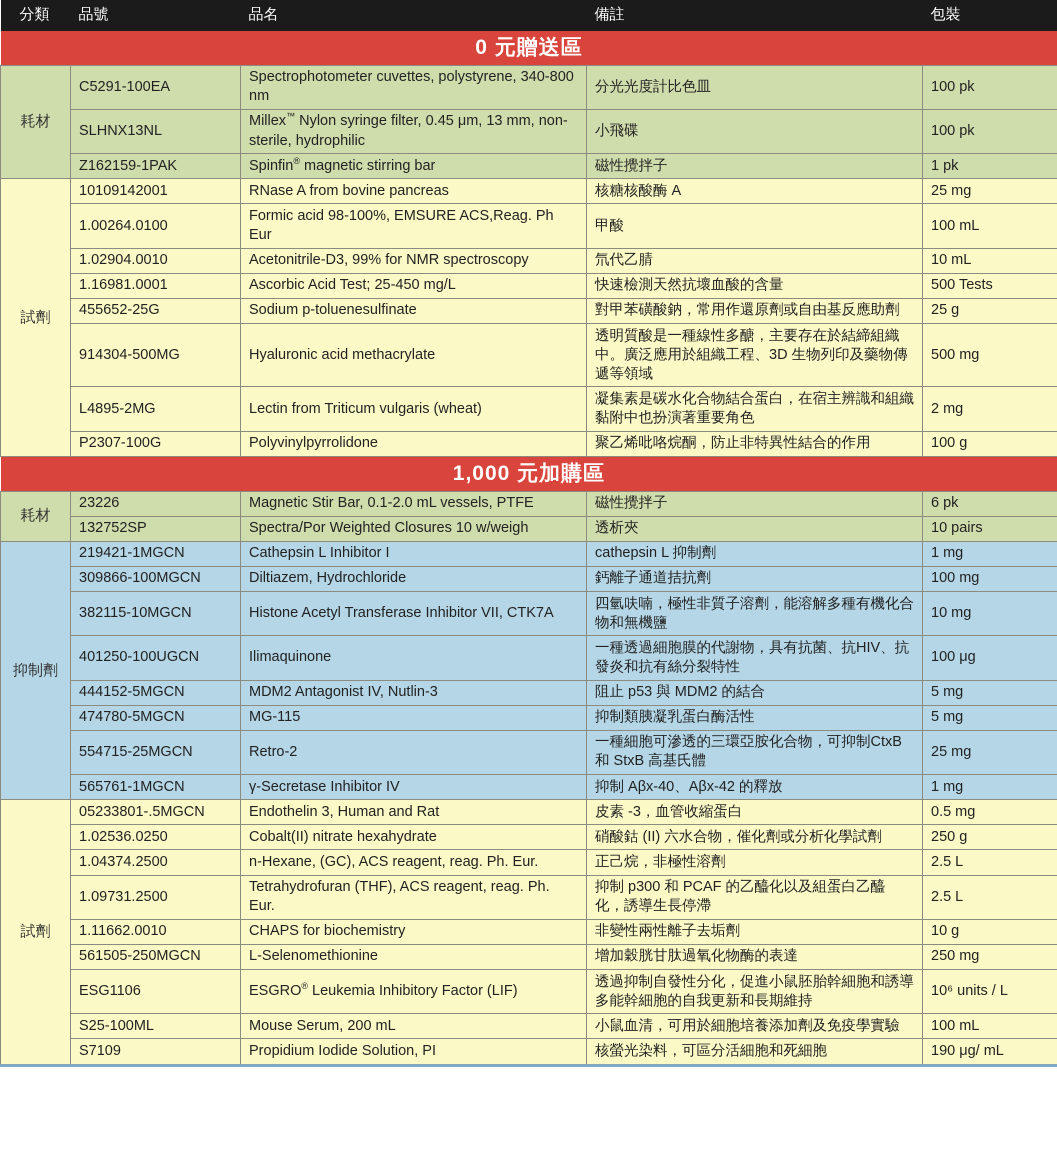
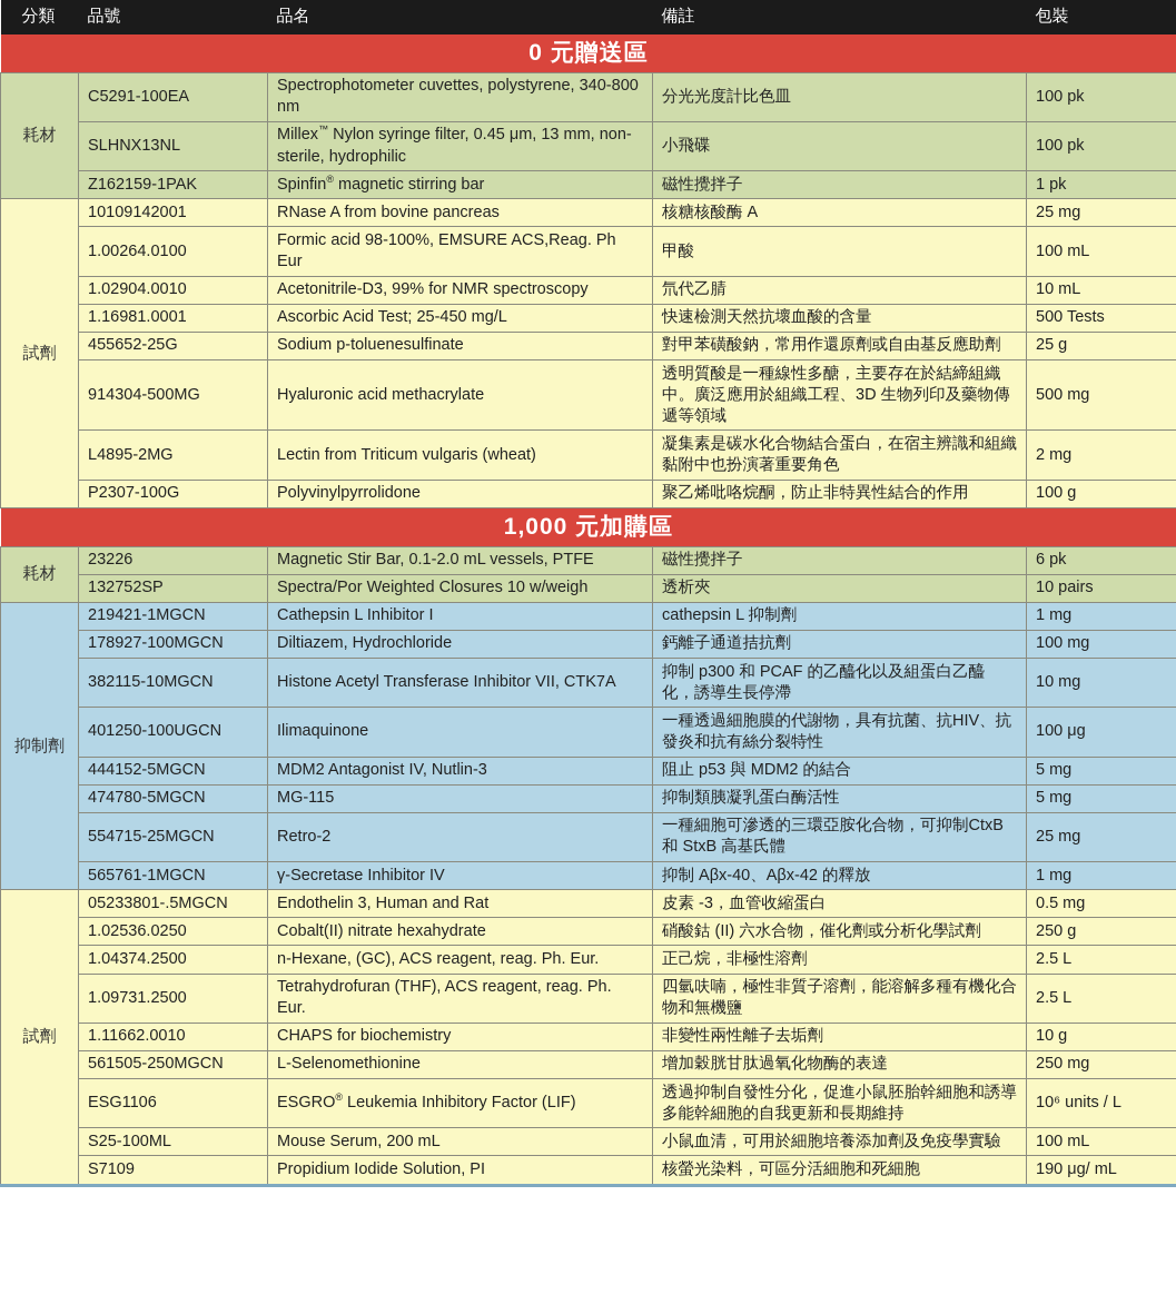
  分類	品號	品名	備註	包裝
  0 元贈送區
  耗材	C5291-100EA	Spectrophotometer cuvettes, polystyrene, 340-800 nm	分光光度計比色皿	100 pk
  SLHNX13NL	Millex™ Nylon syringe filter, 0.45 μm, 13 mm, non-sterile, hydrophilic	小飛碟	100 pk
  Z162159-1PAK	Spinfin® magnetic stirring bar	磁性攪拌子	1 pk
  試劑	10109142001	RNase A from bovine pancreas	核糖核酸酶 A	25 mg
  1.00264.0100	Formic acid 98-100%, EMSURE ACS,Reag. Ph Eur	甲酸	100 mL
  1.02904.0010	Acetonitrile-D3, 99% for NMR spectroscopy	氘代乙腈	10 mL
  1.16981.0001	Ascorbic Acid Test; 25-450 mg/L	快速檢測天然抗壞血酸的含量	500 Tests
  455652-25G	Sodium p-toluenesulfinate	對甲苯磺酸鈉，常用作還原劑或自由基反應助劑	25 g
  914304-500MG	Hyaluronic acid methacrylate	透明質酸是一種線性多醣，主要存在於結締組織中。廣泛應用於組織工程、3D 生物列印及藥物傳遞等領域	500 mg
  L4895-2MG	Lectin from Triticum vulgaris (wheat)	凝集素是碳水化合物結合蛋白，在宿主辨識和組織黏附中也扮演著重要角色	2 mg
  P2307-100G	Polyvinylpyrrolidone	聚乙烯吡咯烷酮，防止非特異性結合的作用	100 g
  1,000 元加購區
  耗材	23226	Magnetic Stir Bar, 0.1-2.0 mL vessels, PTFE	磁性攪拌子	6 pk
  132752SP	Spectra/Por Weighted Closures 10 w/weigh	透析夾	10 pairs
  抑制劑	219421-1MGCN	Cathepsin L Inhibitor I	cathepsin L 抑制劑	1 mg
- 309866-100MGCN	Diltiazem, Hydrochloride	鈣離子通道拮抗劑	100 mg
+ 178927-100MGCN	Diltiazem, Hydrochloride	鈣離子通道拮抗劑	100 mg
- 382115-10MGCN	Histone Acetyl Transferase Inhibitor VII, CTK7A	四氫呋喃，極性非質子溶劑，能溶解多種有機化合物和無機鹽	10 mg
+ 382115-10MGCN	Histone Acetyl Transferase Inhibitor VII, CTK7A	抑制 p300 和 PCAF 的乙醯化以及組蛋白乙醯化，誘導生長停滯	10 mg
  401250-100UGCN	Ilimaquinone	一種透過細胞膜的代謝物，具有抗菌、抗HIV、抗發炎和抗有絲分裂特性	100 μg
  444152-5MGCN	MDM2 Antagonist IV, Nutlin-3	阻止 p53 與 MDM2 的結合	5 mg
  474780-5MGCN	MG-115	抑制類胰凝乳蛋白酶活性	5 mg
  554715-25MGCN	Retro-2	一種細胞可滲透的三環亞胺化合物，可抑制CtxB 和 StxB 高基氏體	25 mg
  565761-1MGCN	γ-Secretase Inhibitor IV	抑制 Aβx-40、Aβx-42 的釋放	1 mg
  試劑	05233801-.5MGCN	Endothelin 3, Human and Rat	皮素 -3，血管收縮蛋白	0.5 mg
  1.02536.0250	Cobalt(II) nitrate hexahydrate	硝酸鈷 (II) 六水合物，催化劑或分析化學試劑	250 g
  1.04374.2500	n-Hexane, (GC), ACS reagent, reag. Ph. Eur.	正己烷，非極性溶劑	2.5 L
- 1.09731.2500	Tetrahydrofuran (THF), ACS reagent, reag. Ph. Eur.	抑制 p300 和 PCAF 的乙醯化以及組蛋白乙醯化，誘導生長停滯	2.5 L
+ 1.09731.2500	Tetrahydrofuran (THF), ACS reagent, reag. Ph. Eur.	四氫呋喃，極性非質子溶劑，能溶解多種有機化合物和無機鹽	2.5 L
  1.11662.0010	CHAPS for biochemistry	非變性兩性離子去垢劑	10 g
  561505-250MGCN	L-Selenomethionine	增加穀胱甘肽過氧化物酶的表達	250 mg
  ESG1106	ESGRO® Leukemia Inhibitory Factor (LIF)	透過抑制自發性分化，促進小鼠胚胎幹細胞和誘導多能幹細胞的自我更新和長期維持	10⁶ units / L
  S25-100ML	Mouse Serum, 200 mL	小鼠血清，可用於細胞培養添加劑及免疫學實驗	100 mL
  S7109	Propidium Iodide Solution, PI	核螢光染料，可區分活細胞和死細胞	190 μg/ mL
